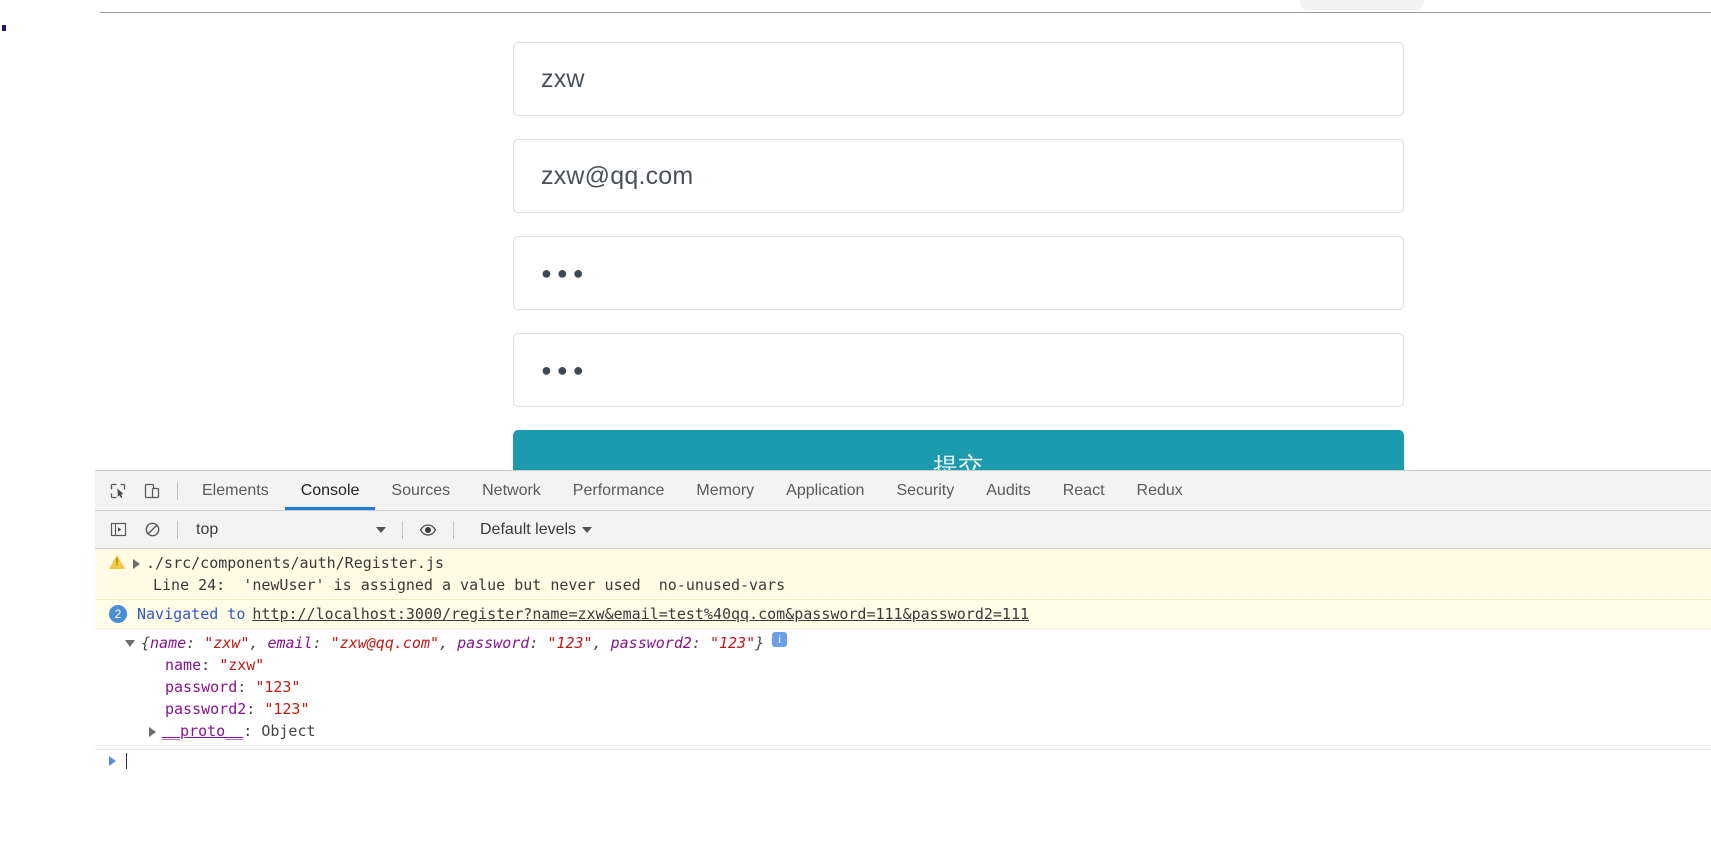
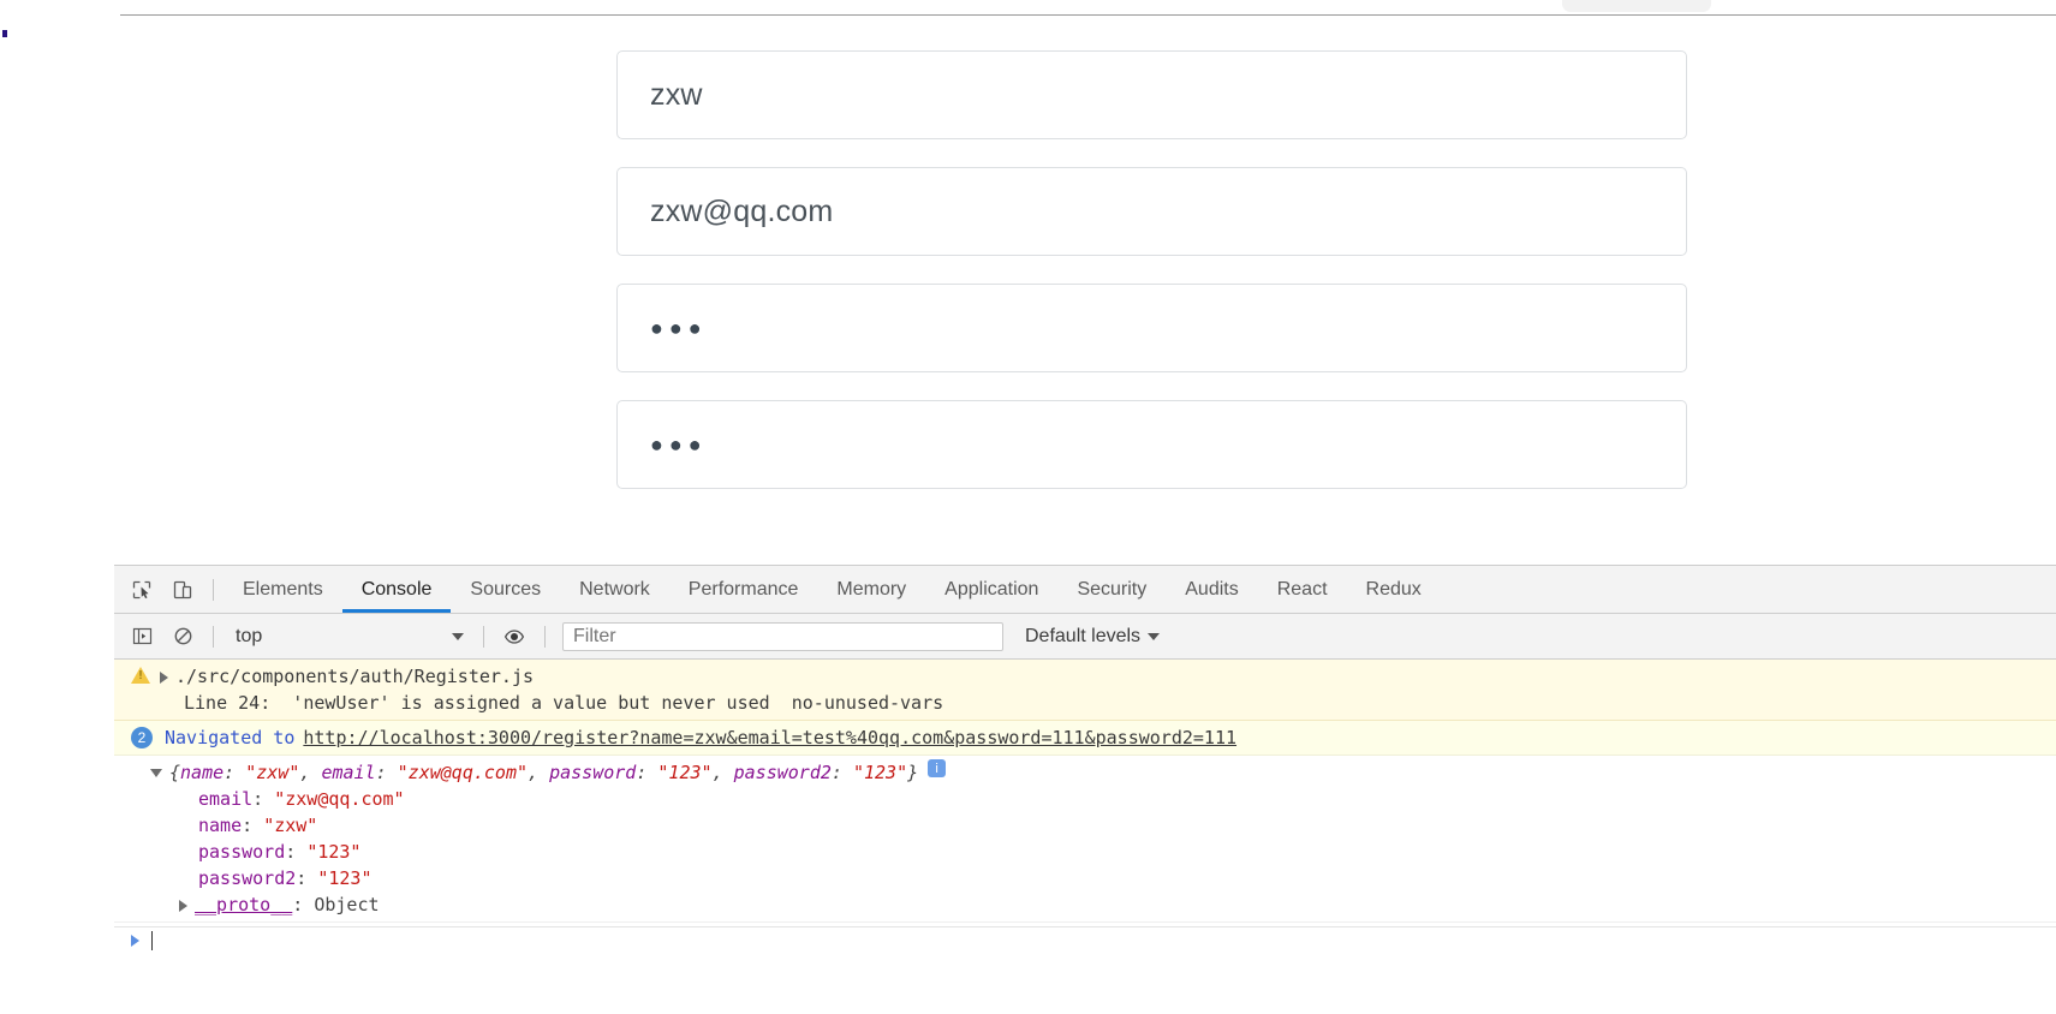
  zxw
  zxw@qq.com
  ●●●
  ●●●
- 提交
  Elements
  Console
  Sources
  Network
  Performance
  Memory
  Application
  Security
  Audits
  React
  Redux
  top
+ Filter
  Default levels
  ./src/components/auth/Register.js
  Line 24: 'newUser' is assigned a value but never used no-unused-vars
  2
  Navigated to
  http://localhost:3000/register?name=zxw&email=test%40qq.com&password=111&password2=111
  {name: "zxw", email: "zxw@qq.com", password: "123", password2: "123"}
  i
+ email: "zxw@qq.com"
  name: "zxw"
  password: "123"
  password2: "123"
  __proto__
  :
  Object
